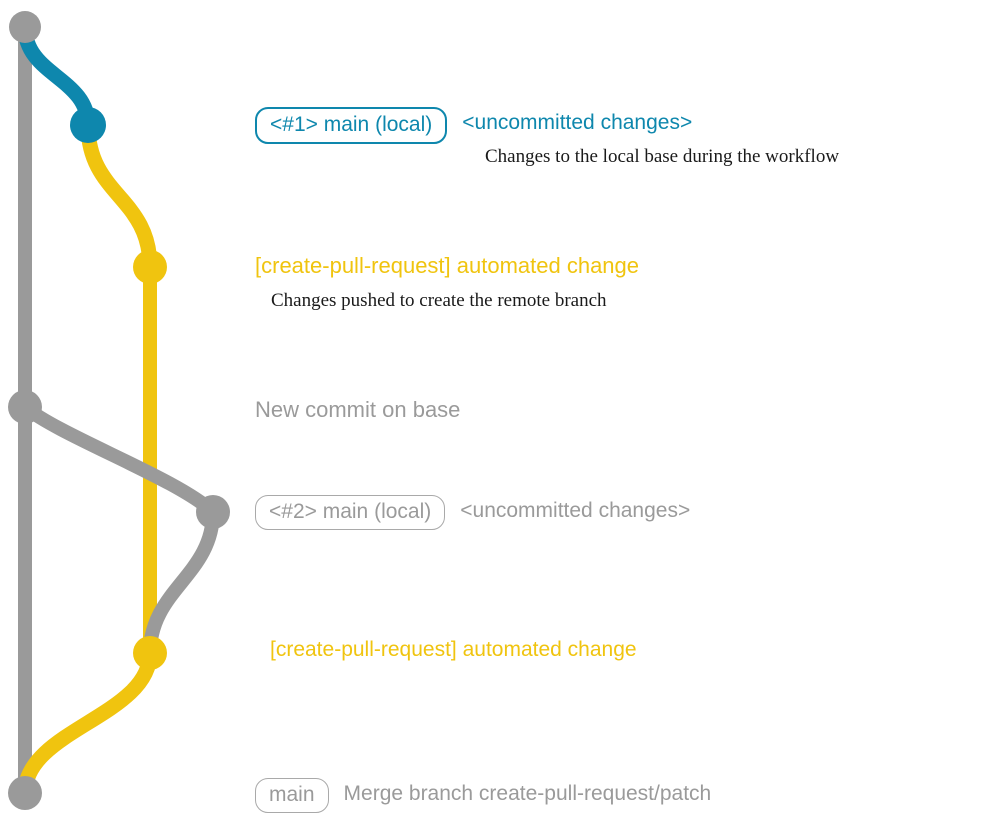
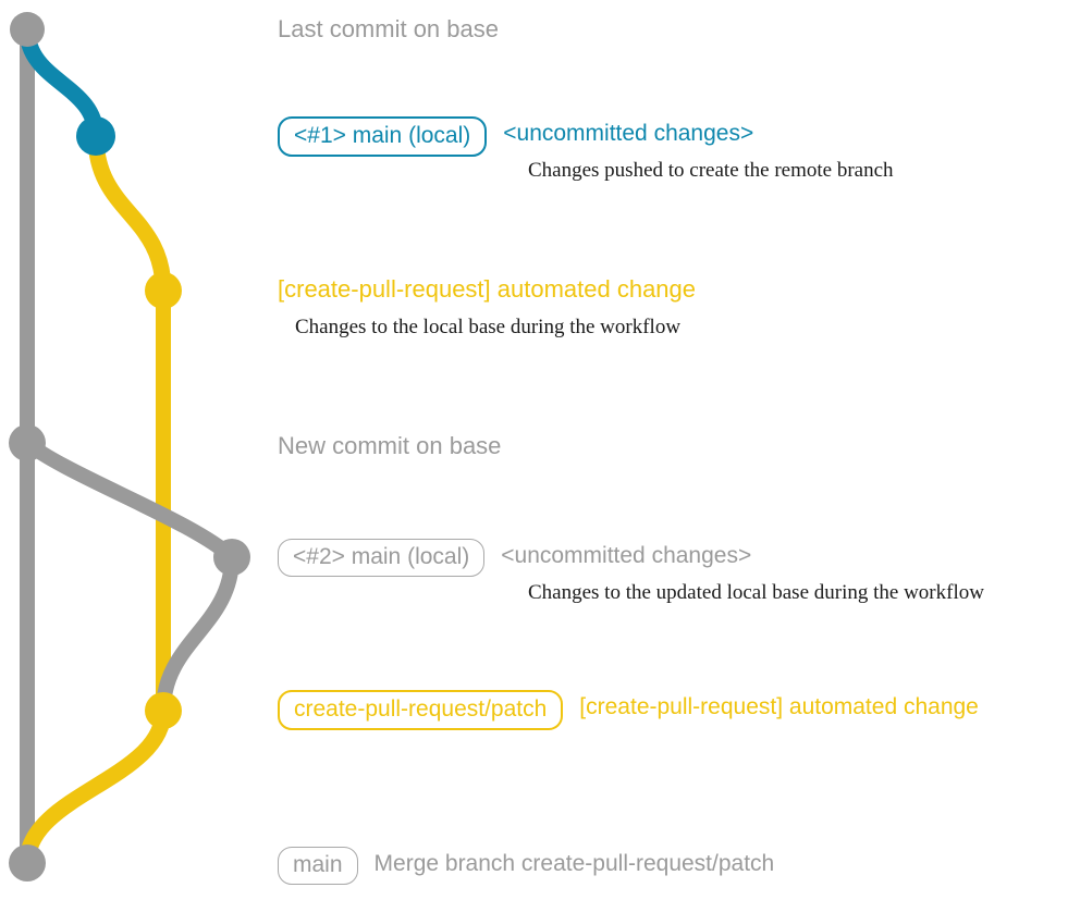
+ Last commit on base
  <#1> main (local)
  <uncommitted changes>
- Changes to the local base during the workflow
+ Changes pushed to create the remote branch
  [create-pull-request] automated change
- Changes pushed to create the remote branch
+ Changes to the local base during the workflow
  New commit on base
  <#2> main (local)
  <uncommitted changes>
+ Changes to the updated local base during the workflow
+ create-pull-request/patch
  [create-pull-request] automated change
  main
  Merge branch create-pull-request/patch
